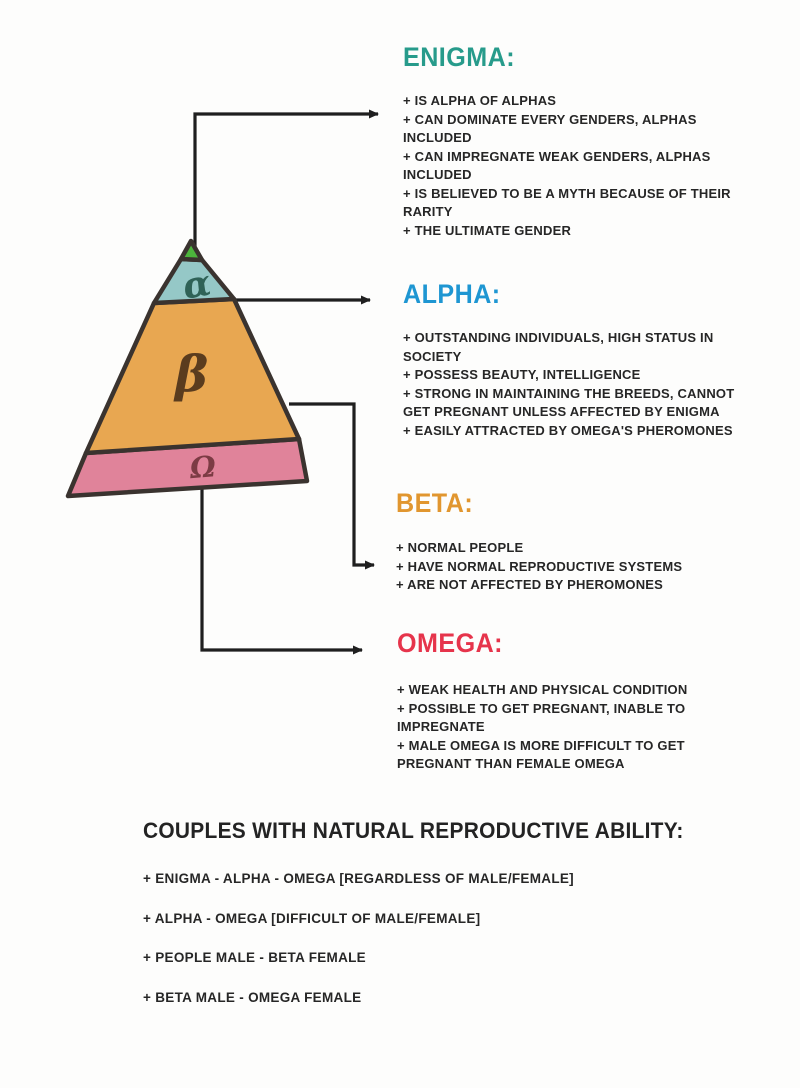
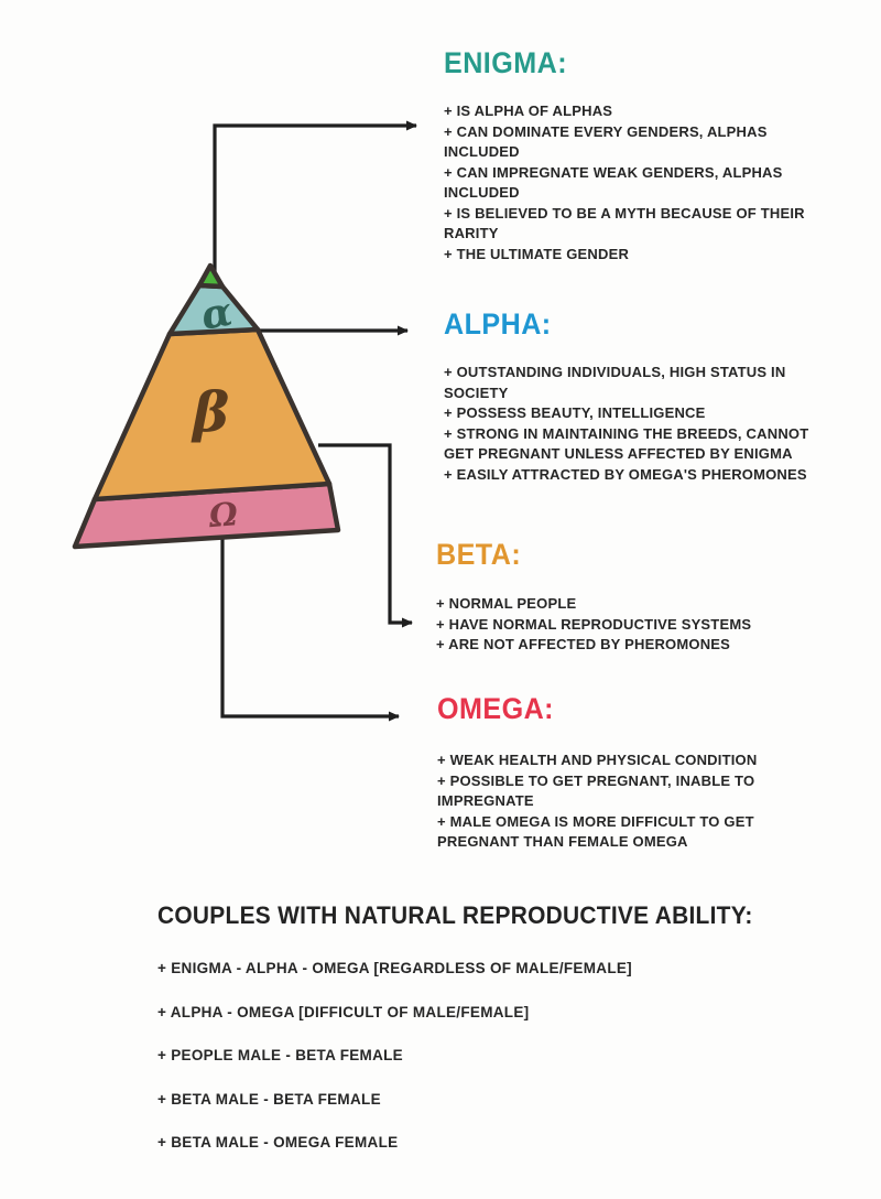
  β
  ENIGMA:
  + IS ALPHA OF ALPHAS
  + CAN DOMINATE EVERY GENDERS, ALPHAS INCLUDED
  + CAN IMPREGNATE WEAK GENDERS, ALPHAS INCLUDED
  + IS BELIEVED TO BE A MYTH BECAUSE OF THEIR RARITY
  + THE ULTIMATE GENDER
  ALPHA:
  + OUTSTANDING INDIVIDUALS, HIGH STATUS IN SOCIETY
  + POSSESS BEAUTY, INTELLIGENCE
  + STRONG IN MAINTAINING THE BREEDS, CANNOT GET PREGNANT UNLESS AFFECTED BY ENIGMA
  + EASILY ATTRACTED BY OMEGA'S PHEROMONES
  BETA:
  + NORMAL PEOPLE
  + HAVE NORMAL REPRODUCTIVE SYSTEMS
  + ARE NOT AFFECTED BY PHEROMONES
  OMEGA:
  + WEAK HEALTH AND PHYSICAL CONDITION
  + POSSIBLE TO GET PREGNANT, INABLE TO IMPREGNATE
  + MALE OMEGA IS MORE DIFFICULT TO GET PREGNANT THAN FEMALE OMEGA
  COUPLES WITH NATURAL REPRODUCTIVE ABILITY:
  + ENIGMA - ALPHA - OMEGA [REGARDLESS OF MALE/FEMALE]
  + ALPHA - OMEGA [DIFFICULT OF MALE/FEMALE]
  + PEOPLE MALE - BETA FEMALE
+ + BETA MALE - BETA FEMALE
  + BETA MALE - OMEGA FEMALE
